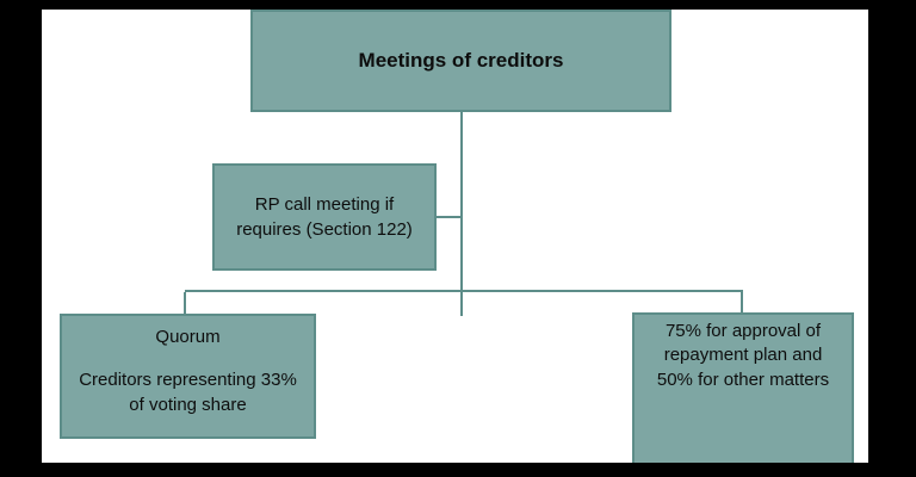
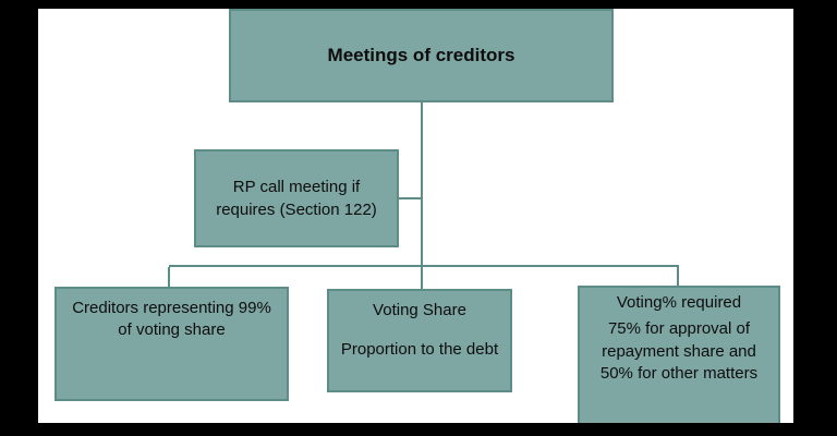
  Meetings of creditors
  RP call meeting if requires (Section 122)
- Quorum
- Creditors representing 33% of voting share
+ Creditors representing 99% of voting share
+ Voting Share
+ Proportion to the debt
+ Voting% required
- 75% for approval of repayment plan and 50% for other matters
+ 75% for approval of repayment share and 50% for other matters
